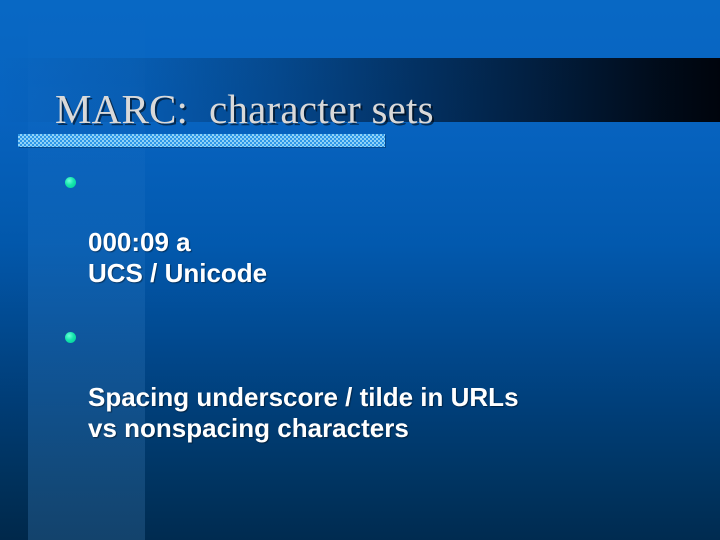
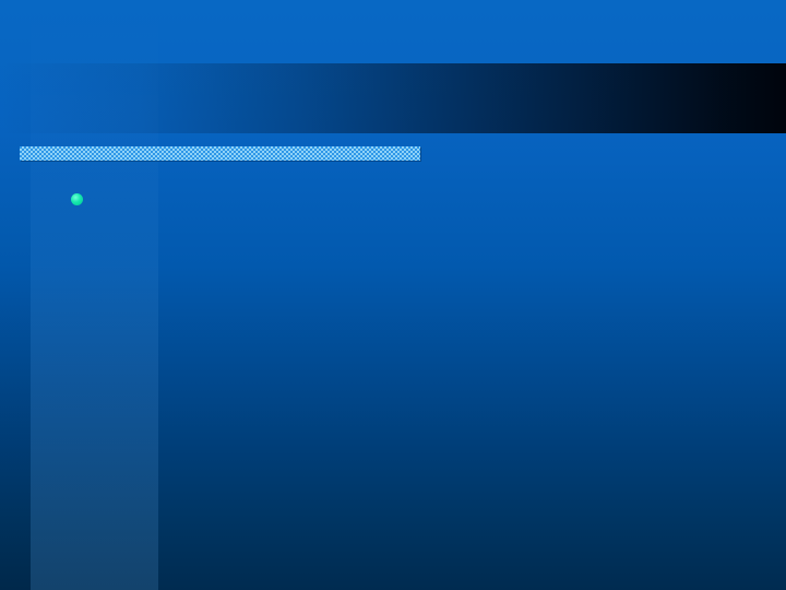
- MARC: character sets
- 000:09 a
- UCS / Unicode
- Spacing underscore / tilde in URLs
- vs nonspacing characters
